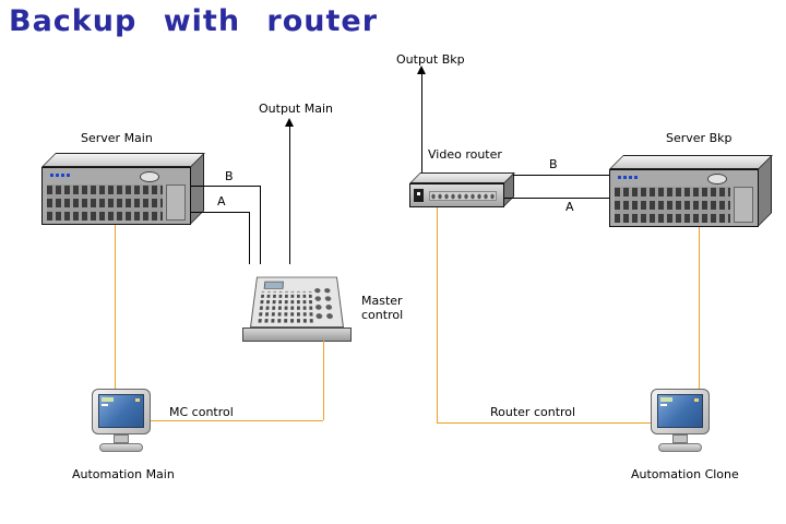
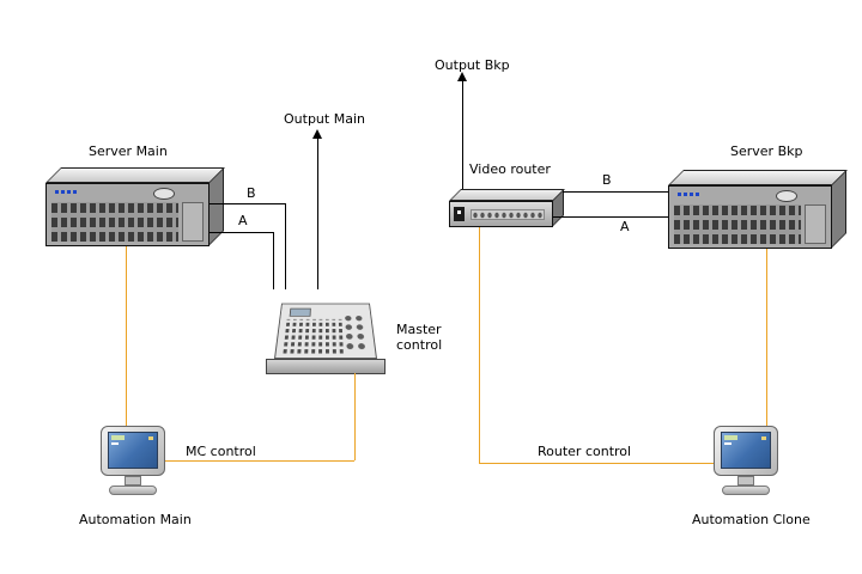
- Backup with router
  Server Main
  Server Bkp
  Video router
  Master control
  Automation Main
  Automation Clone
  B
  A
  Output Main
  Output Bkp
  B
  A
  MC control
  Router control
